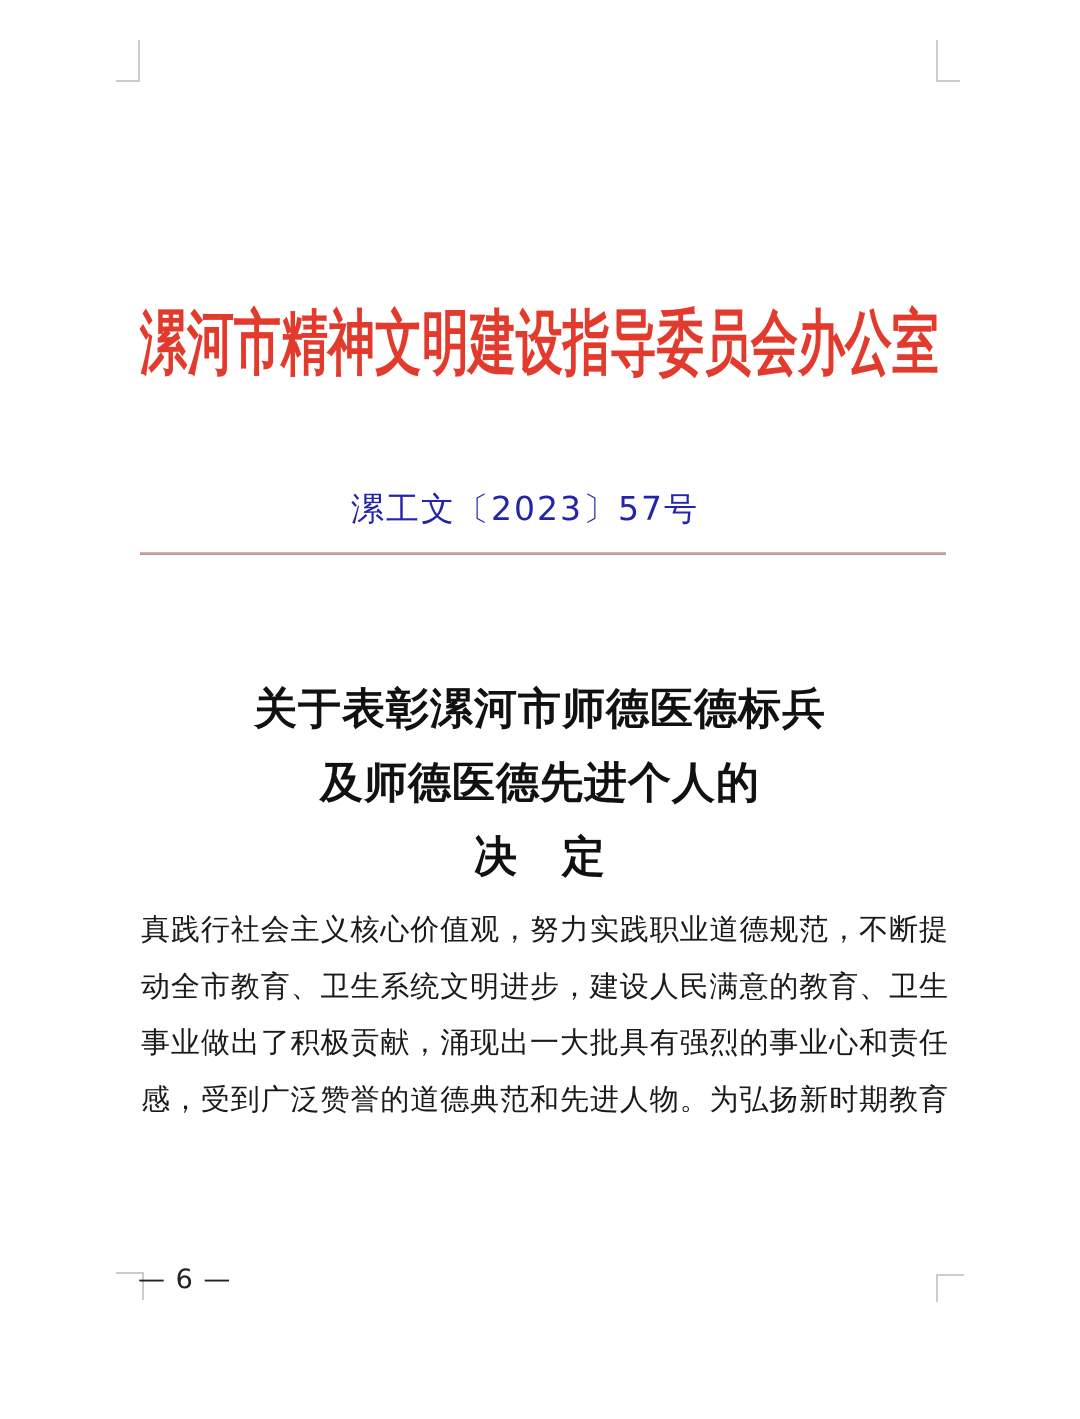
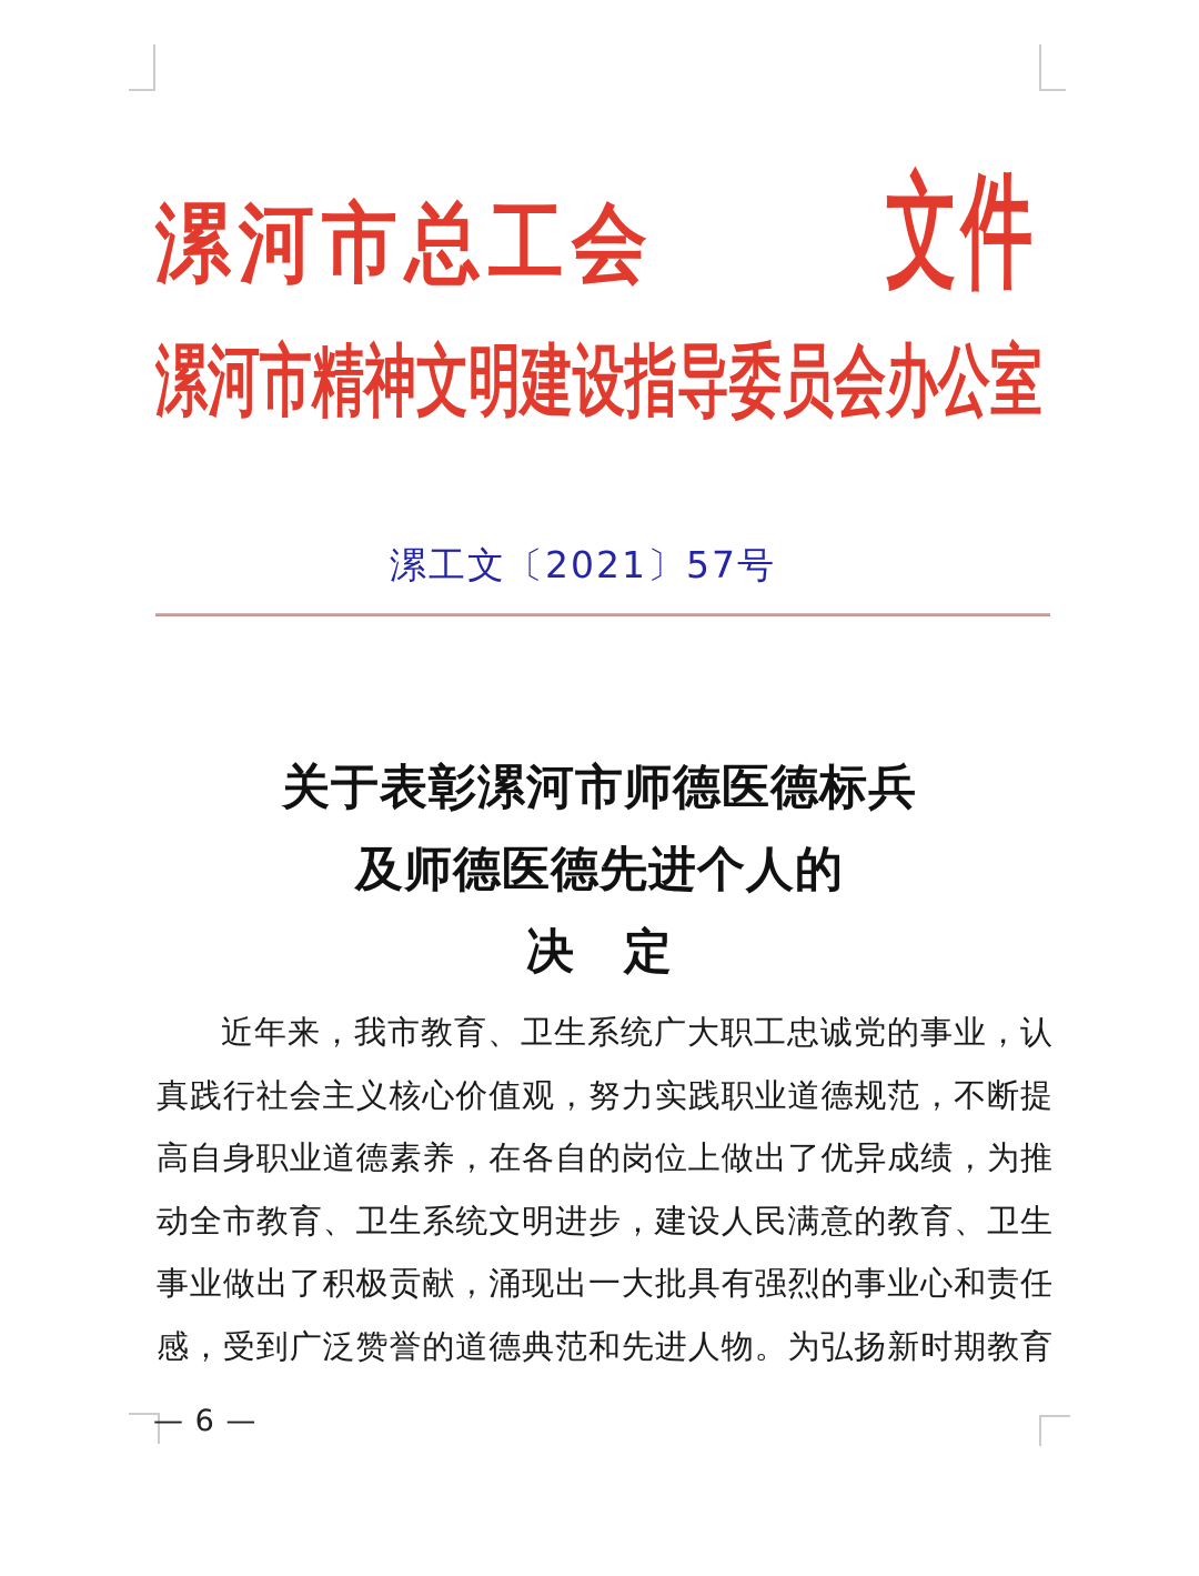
+ 漯河市总工会
+ 文件
  漯河市精神文明建设指导委员会办公室
- 漯工文〔2023〕57号
+ 漯工文〔2021〕57号
  关于表彰漯河市师德医德标兵
  及师德医德先进个人的
  决 定
+ 近年来，我市教育、卫生系统广大职工忠诚党的事业，认
  真践行社会主义核心价值观，努力实践职业道德规范，不断提
+ 高自身职业道德素养，在各自的岗位上做出了优异成绩，为推
  动全市教育、卫生系统文明进步，建设人民满意的教育、卫生
  事业做出了积极贡献，涌现出一大批具有强烈的事业心和责任
  感，受到广泛赞誉的道德典范和先进人物。为弘扬新时期教育
  — 6 —
